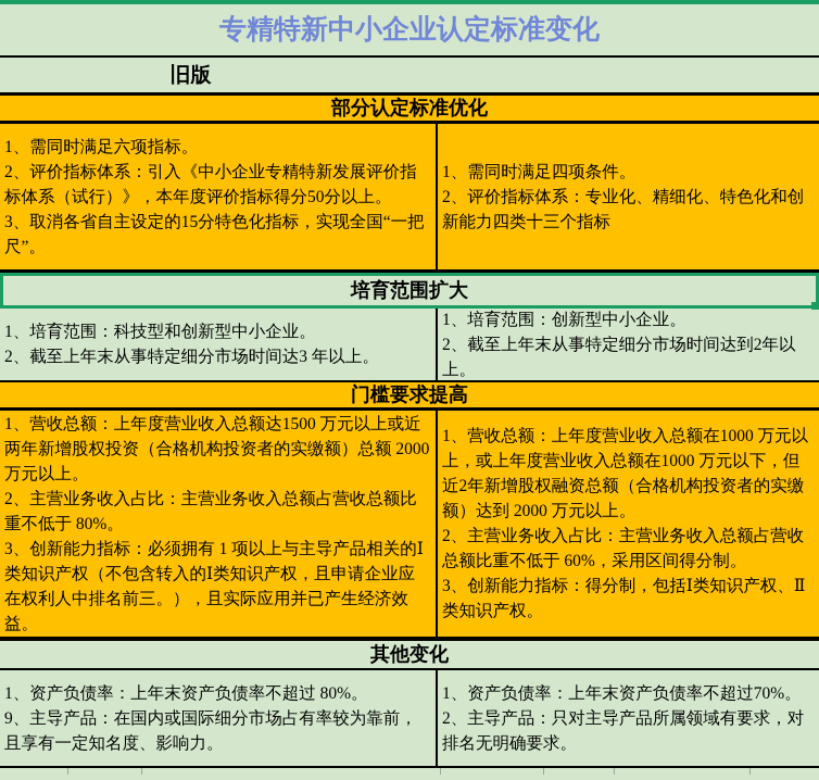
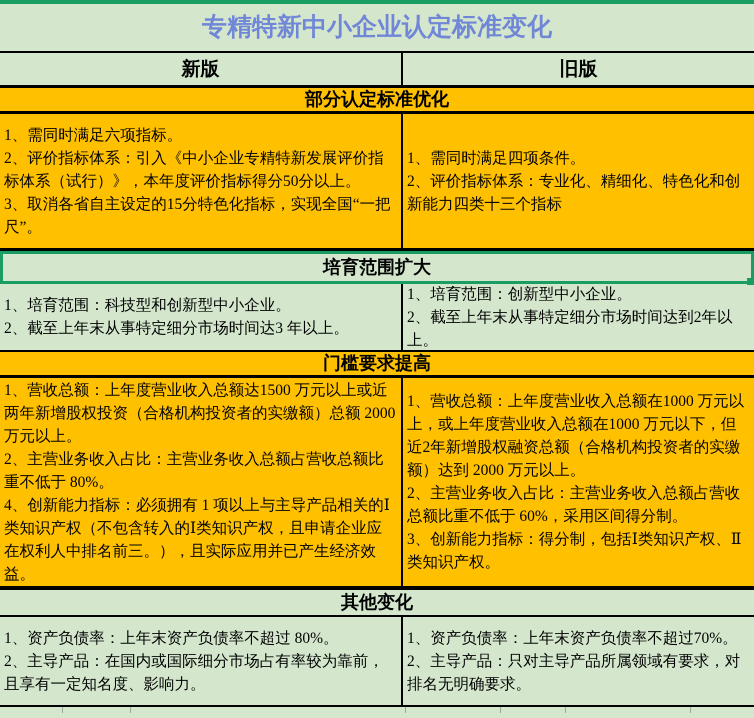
  专精特新中小企业认定标准变化
+ 新版
  旧版
  部分认定标准优化
  1、需同时满足六项指标。
  2、评价指标体系：引入《中小企业专精特新发展评价指标体系（试行）》，本年度评价指标得分50分以上。
  3、取消各省自主设定的15分特色化指标，实现全国“一把尺”。
  1、需同时满足四项条件。
  2、评价指标体系：专业化、精细化、特色化和创新能力四类十三个指标
  培育范围扩大
  1、培育范围：科技型和创新型中小企业。
  2、截至上年末从事特定细分市场时间达3 年以上。
  1、培育范围：创新型中小企业。
  2、截至上年末从事特定细分市场时间达到2年以上。
  门槛要求提高
  1、营收总额：上年度营业收入总额达1500 万元以上或近两年新增股权投资（合格机构投资者的实缴额）总额 2000万元以上。
  2、主营业务收入占比：主营业务收入总额占营收总额比重不低于 80%。
- 3、创新能力指标：必须拥有 1 项以上与主导产品相关的Ⅰ类知识产权（不包含转入的Ⅰ类知识产权，且申请企业应在权利人中排名前三。），且实际应用并已产生经济效益。
+ 4、创新能力指标：必须拥有 1 项以上与主导产品相关的Ⅰ类知识产权（不包含转入的Ⅰ类知识产权，且申请企业应在权利人中排名前三。），且实际应用并已产生经济效益。
  1、营收总额：上年度营业收入总额在1000 万元以上，或上年度营业收入总额在1000 万元以下，但近2年新增股权融资总额（合格机构投资者的实缴额）达到 2000 万元以上。
  2、主营业务收入占比：主营业务收入总额占营收总额比重不低于 60%，采用区间得分制。
  3、创新能力指标：得分制，包括Ⅰ类知识产权、Ⅱ类知识产权。
  其他变化
  1、资产负债率：上年末资产负债率不超过 80%。
- 9、主导产品：在国内或国际细分市场占有率较为靠前，且享有一定知名度、影响力。
+ 2、主导产品：在国内或国际细分市场占有率较为靠前，且享有一定知名度、影响力。
  1、资产负债率：上年末资产负债率不超过70%。
  2、主导产品：只对主导产品所属领域有要求，对排名无明确要求。
